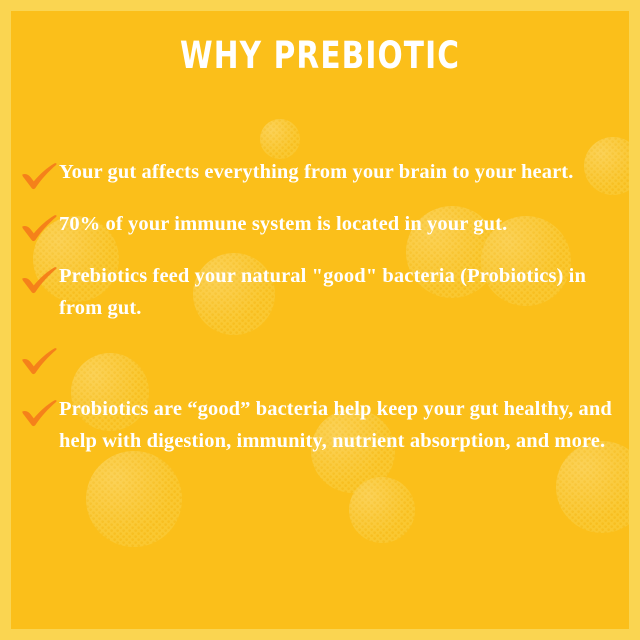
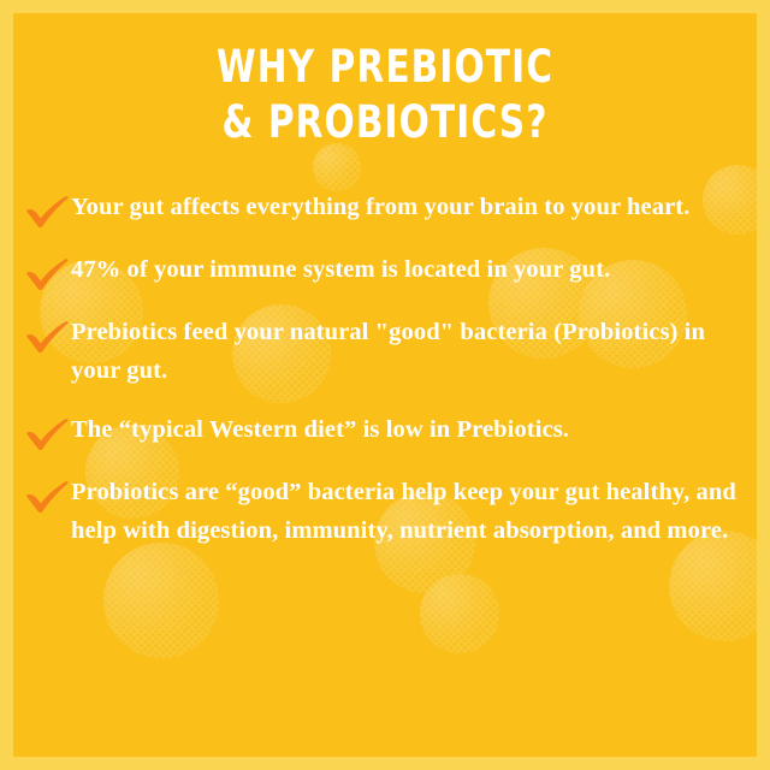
  WHY PREBIOTIC
+ & PROBIOTICS?
  Your gut affects everything from your brain to your heart.
- 70% of your immune system is located in your gut.
+ 47% of your immune system is located in your gut.
- Prebiotics feed your natural "good" bacteria (Probiotics) in from gut.
+ Prebiotics feed your natural "good" bacteria (Probiotics) in your gut.
+ The “typical Western diet” is low in Prebiotics.
  Probiotics are “good” bacteria help keep your gut healthy, and help with digestion, immunity, nutrient absorption, and more.
